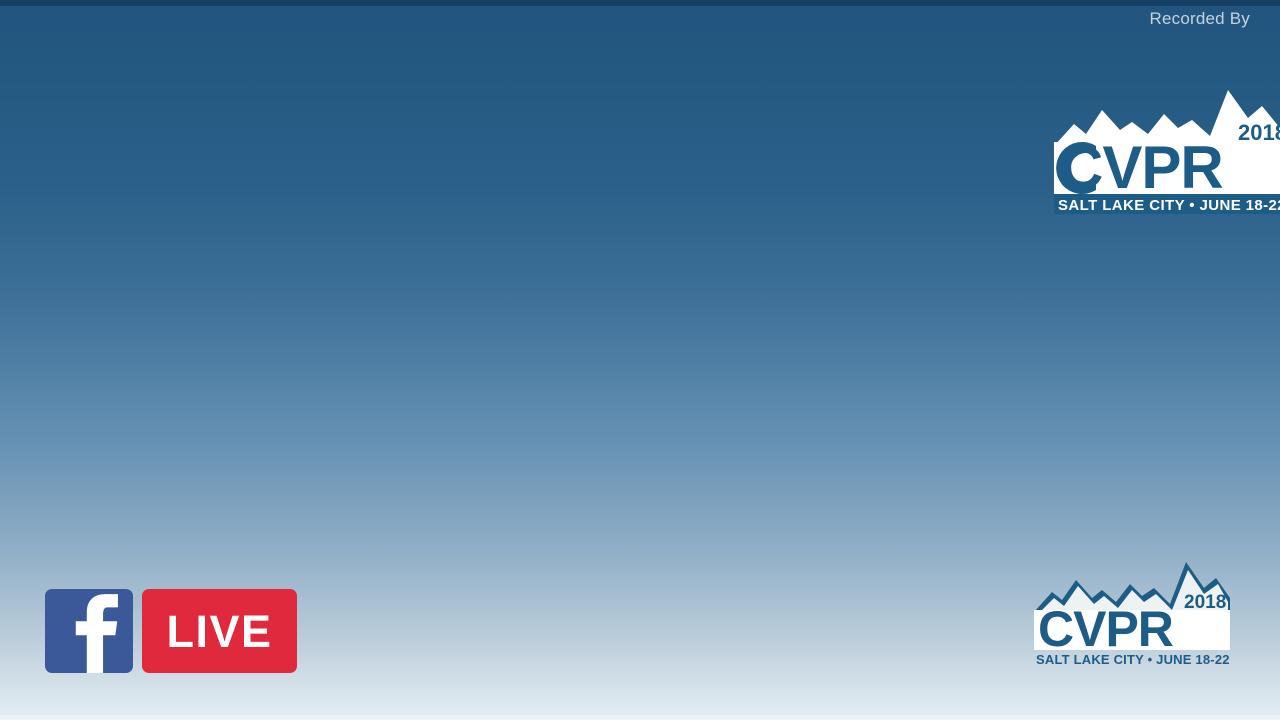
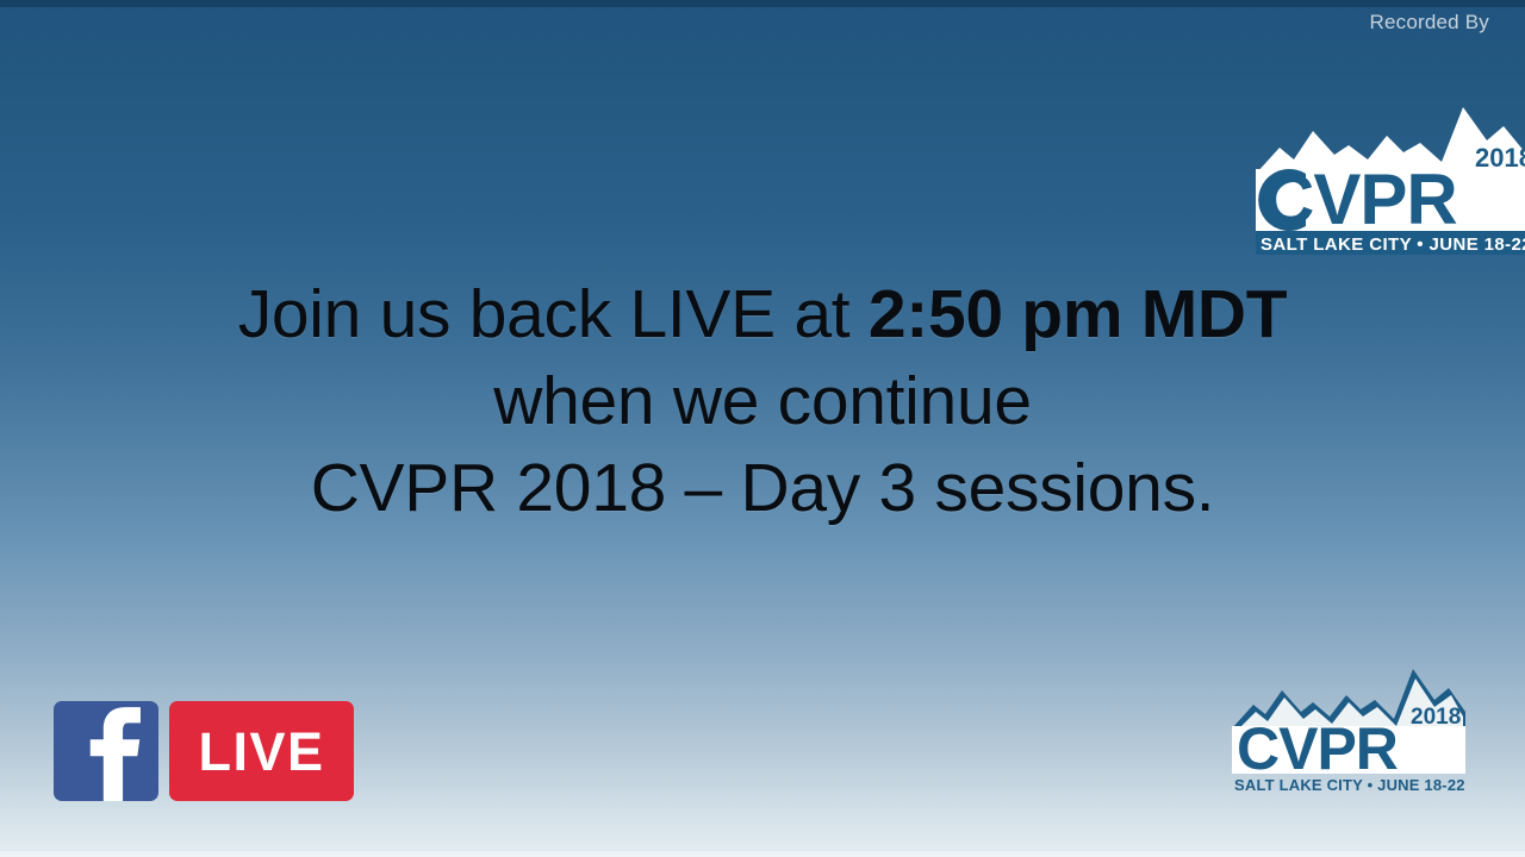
  Recorded By
  CVPR
  201
  SALT LAKE CITY • JUNE 18-2
+ Join us back LIVE at 2:50 pm MDT
+ when we continue
+ CVPR 2018 – Day 3 sessions.
  LIVE
  CVPR
  2018
  SALT LAKE CITY • JUNE 18-22
